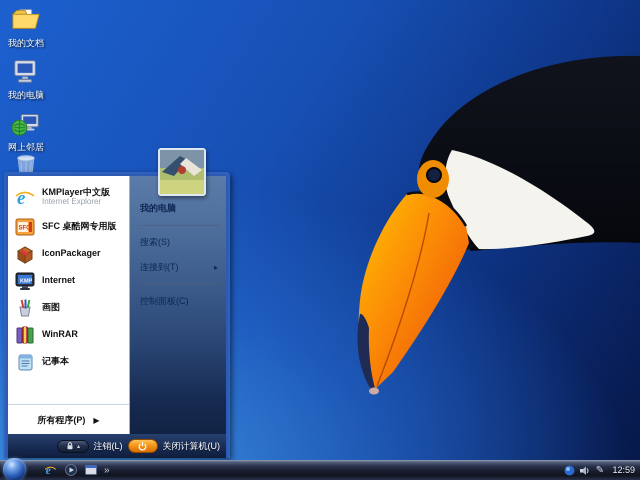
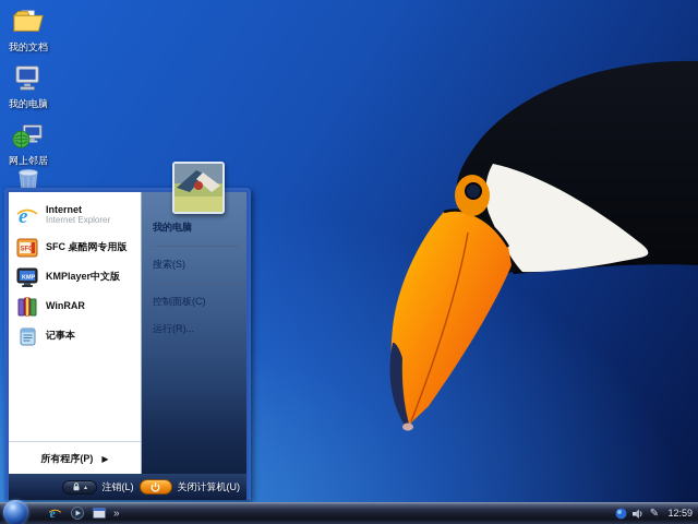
  我的文档
  我的电脑
  网上邻居
  e
- KMPlayer中文版
+ Internet
  Internet Explorer
  SFC 桌酷网专用版
- IconPackager
- Internet
+ KMPlayer中文版
- 画图
  WinRAR
  记事本
  所有程序(P)
  ▶
  我的电脑
  搜索(S)
- 连接到(T)
- ▸
  控制面板(C)
+ 运行(R)...
  注销(L)
  关闭计算机(U)
  e
  »
  ✎
  12:59
